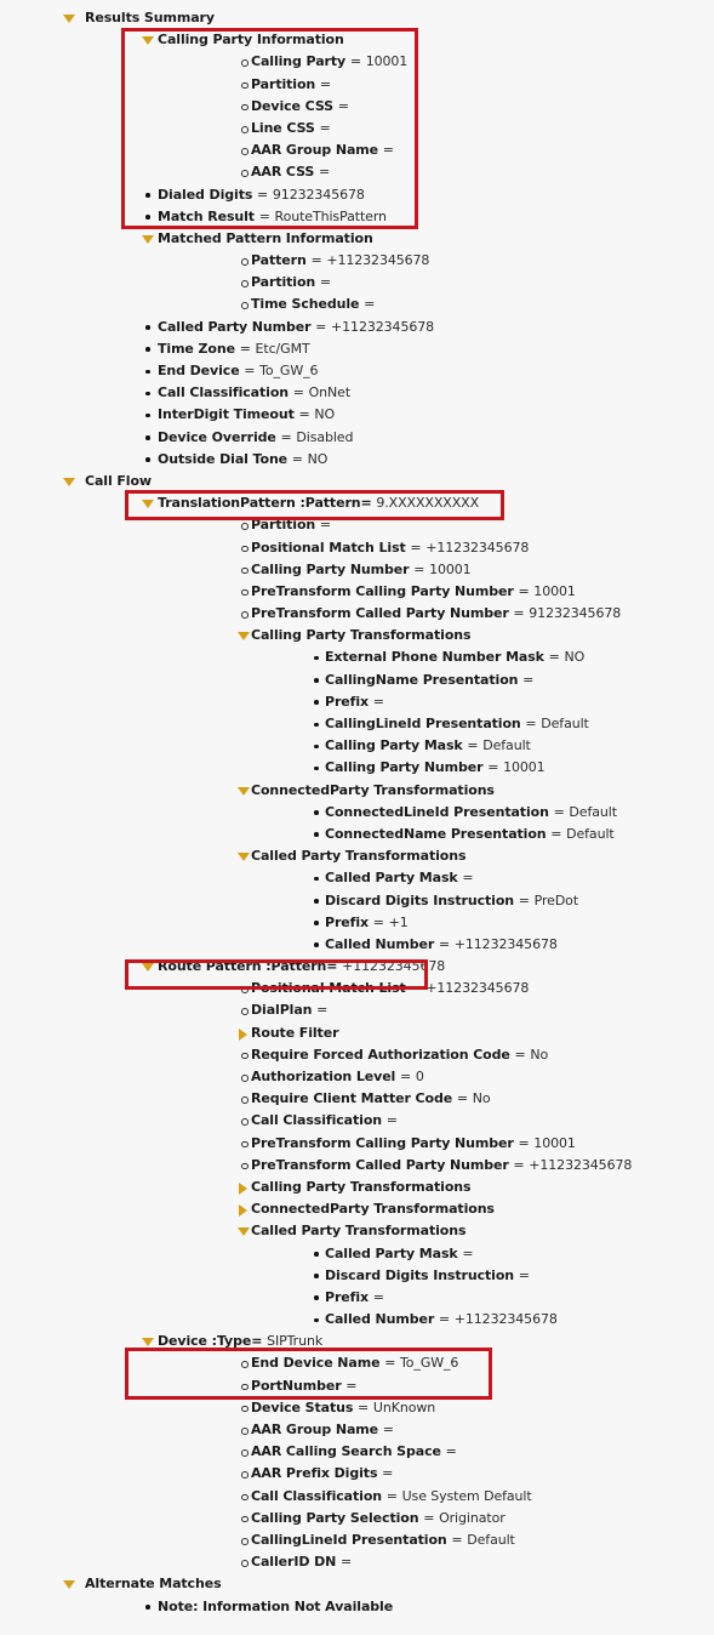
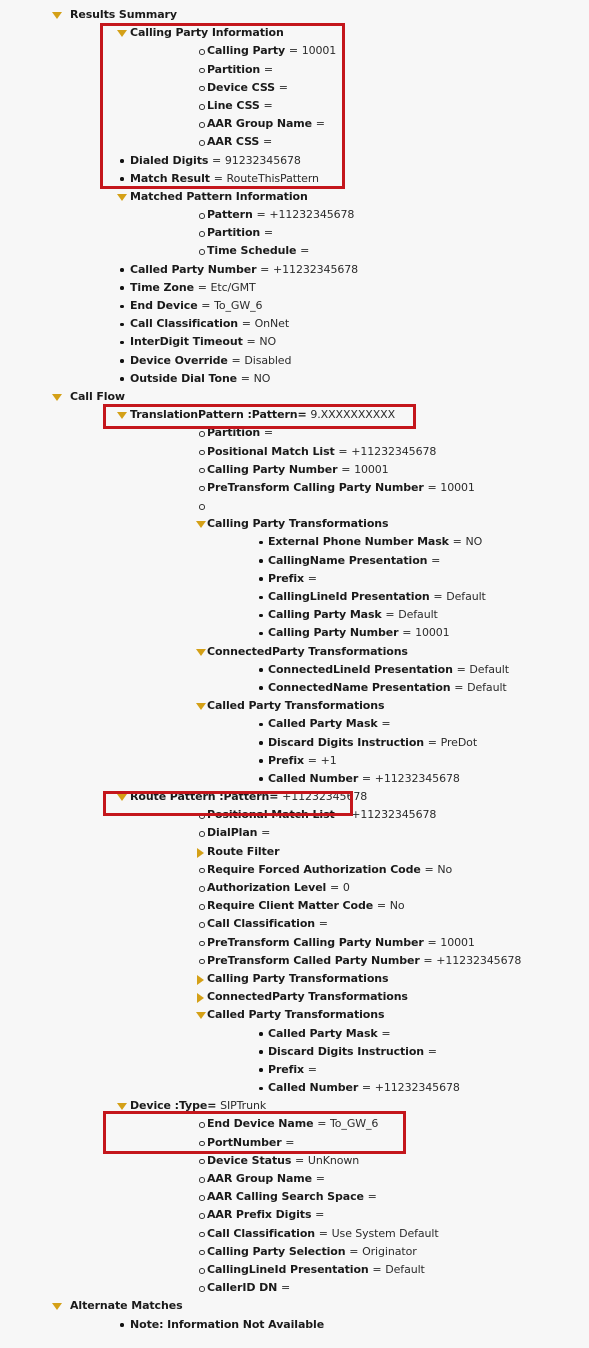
  Results Summary
  Calling Party Information
  Calling Party = 10001
  Partition =
  Device CSS =
  Line CSS =
  AAR Group Name =
  AAR CSS =
  Dialed Digits = 91232345678
  Match Result = RouteThisPattern
  Matched Pattern Information
  Pattern = +11232345678
  Partition =
  Time Schedule =
  Called Party Number = +11232345678
  Time Zone = Etc/GMT
  End Device = To_GW_6
  Call Classification = OnNet
  InterDigit Timeout = NO
  Device Override = Disabled
  Outside Dial Tone = NO
  Call Flow
  TranslationPattern :Pattern= 9.XXXXXXXXXX
  Partition =
  Positional Match List = +11232345678
  Calling Party Number = 10001
  PreTransform Calling Party Number = 10001
- PreTransform Called Party Number = 91232345678
  Calling Party Transformations
  External Phone Number Mask = NO
  CallingName Presentation =
  Prefix =
  CallingLineId Presentation = Default
  Calling Party Mask = Default
  Calling Party Number = 10001
  ConnectedParty Transformations
  ConnectedLineId Presentation = Default
  ConnectedName Presentation = Default
  Called Party Transformations
  Called Party Mask =
  Discard Digits Instruction = PreDot
  Prefix = +1
  Called Number = +11232345678
  Route Pattern :Pattern= +11232345678
  Positional Match List = +11232345678
  DialPlan =
  Route Filter
  Require Forced Authorization Code = No
  Authorization Level = 0
  Require Client Matter Code = No
  Call Classification =
  PreTransform Calling Party Number = 10001
  PreTransform Called Party Number = +11232345678
  Calling Party Transformations
  ConnectedParty Transformations
  Called Party Transformations
  Called Party Mask =
  Discard Digits Instruction =
  Prefix =
  Called Number = +11232345678
  Device :Type= SIPTrunk
  End Device Name = To_GW_6
  PortNumber =
  Device Status = UnKnown
  AAR Group Name =
  AAR Calling Search Space =
  AAR Prefix Digits =
  Call Classification = Use System Default
  Calling Party Selection = Originator
  CallingLineId Presentation = Default
  CallerID DN =
  Alternate Matches
  Note: Information Not Available
